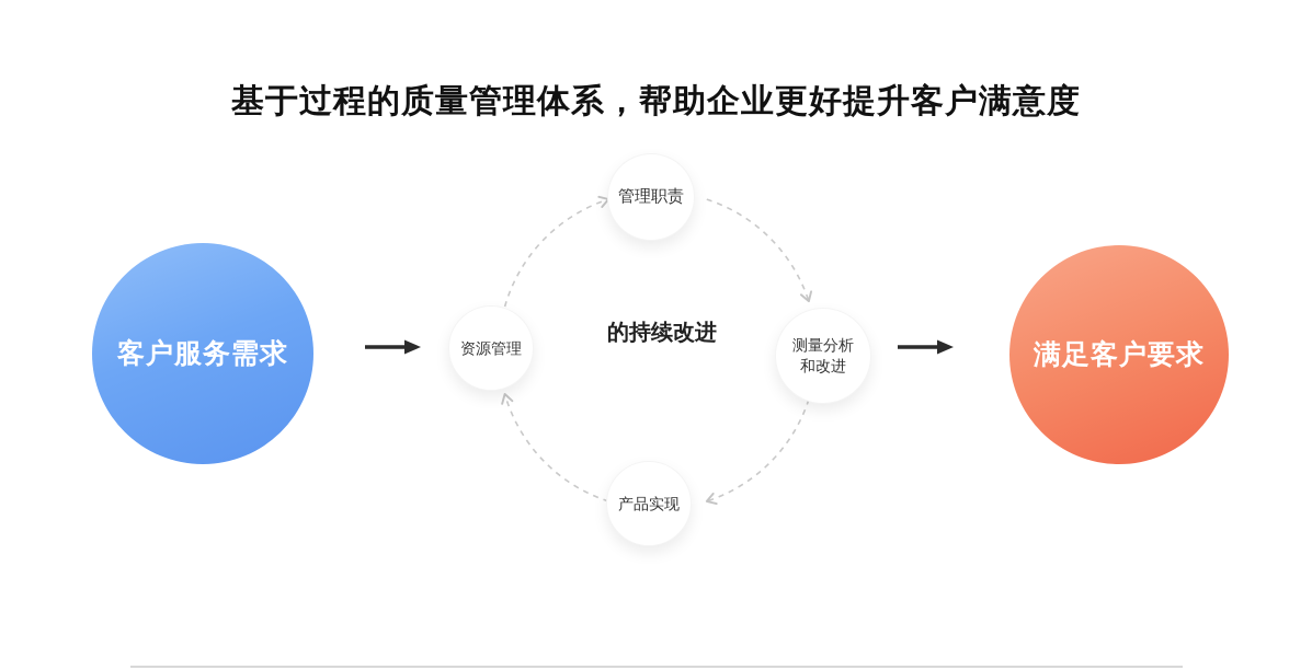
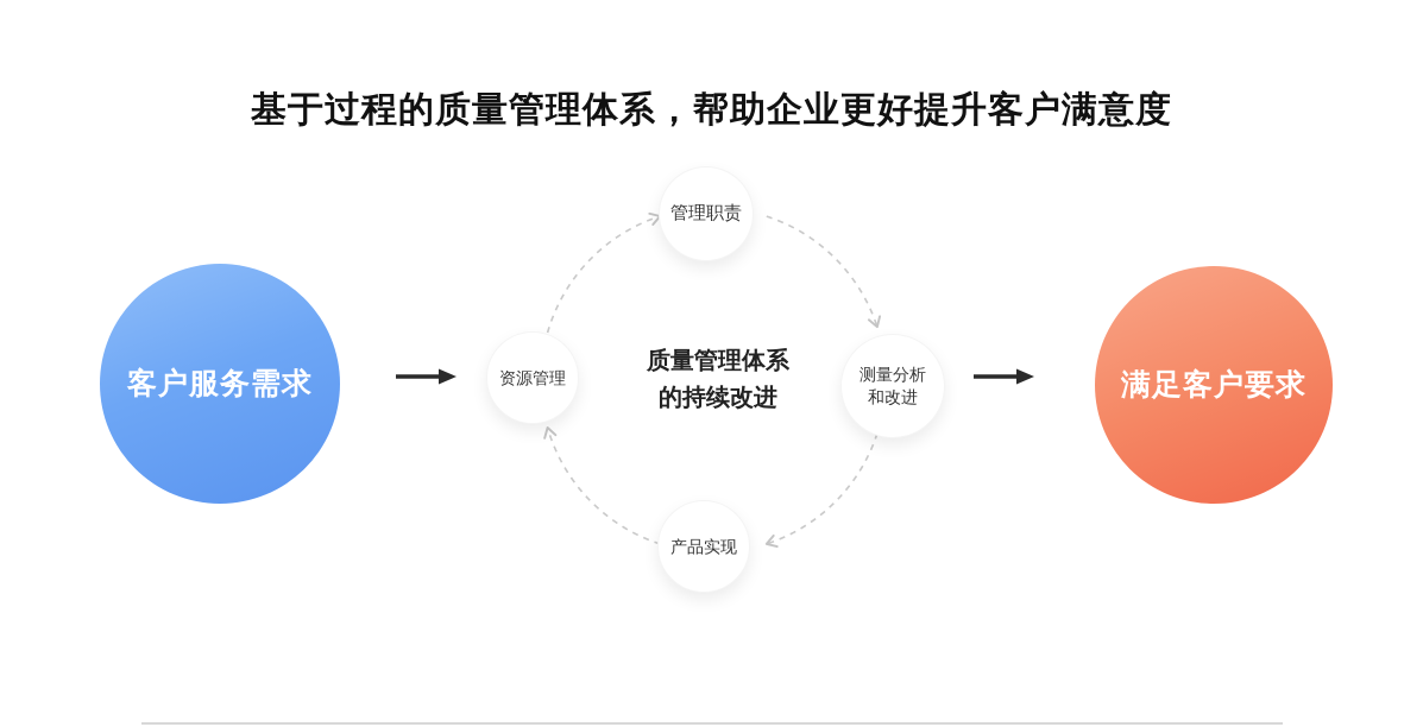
  基于过程的质量管理体系，帮助企业更好提升客户满意度
  客户服务需求
  满足客户要求
+ 质量管理体系
  的持续改进
  管理职责
  资源管理
  测量分析
  和改进
  产品实现
